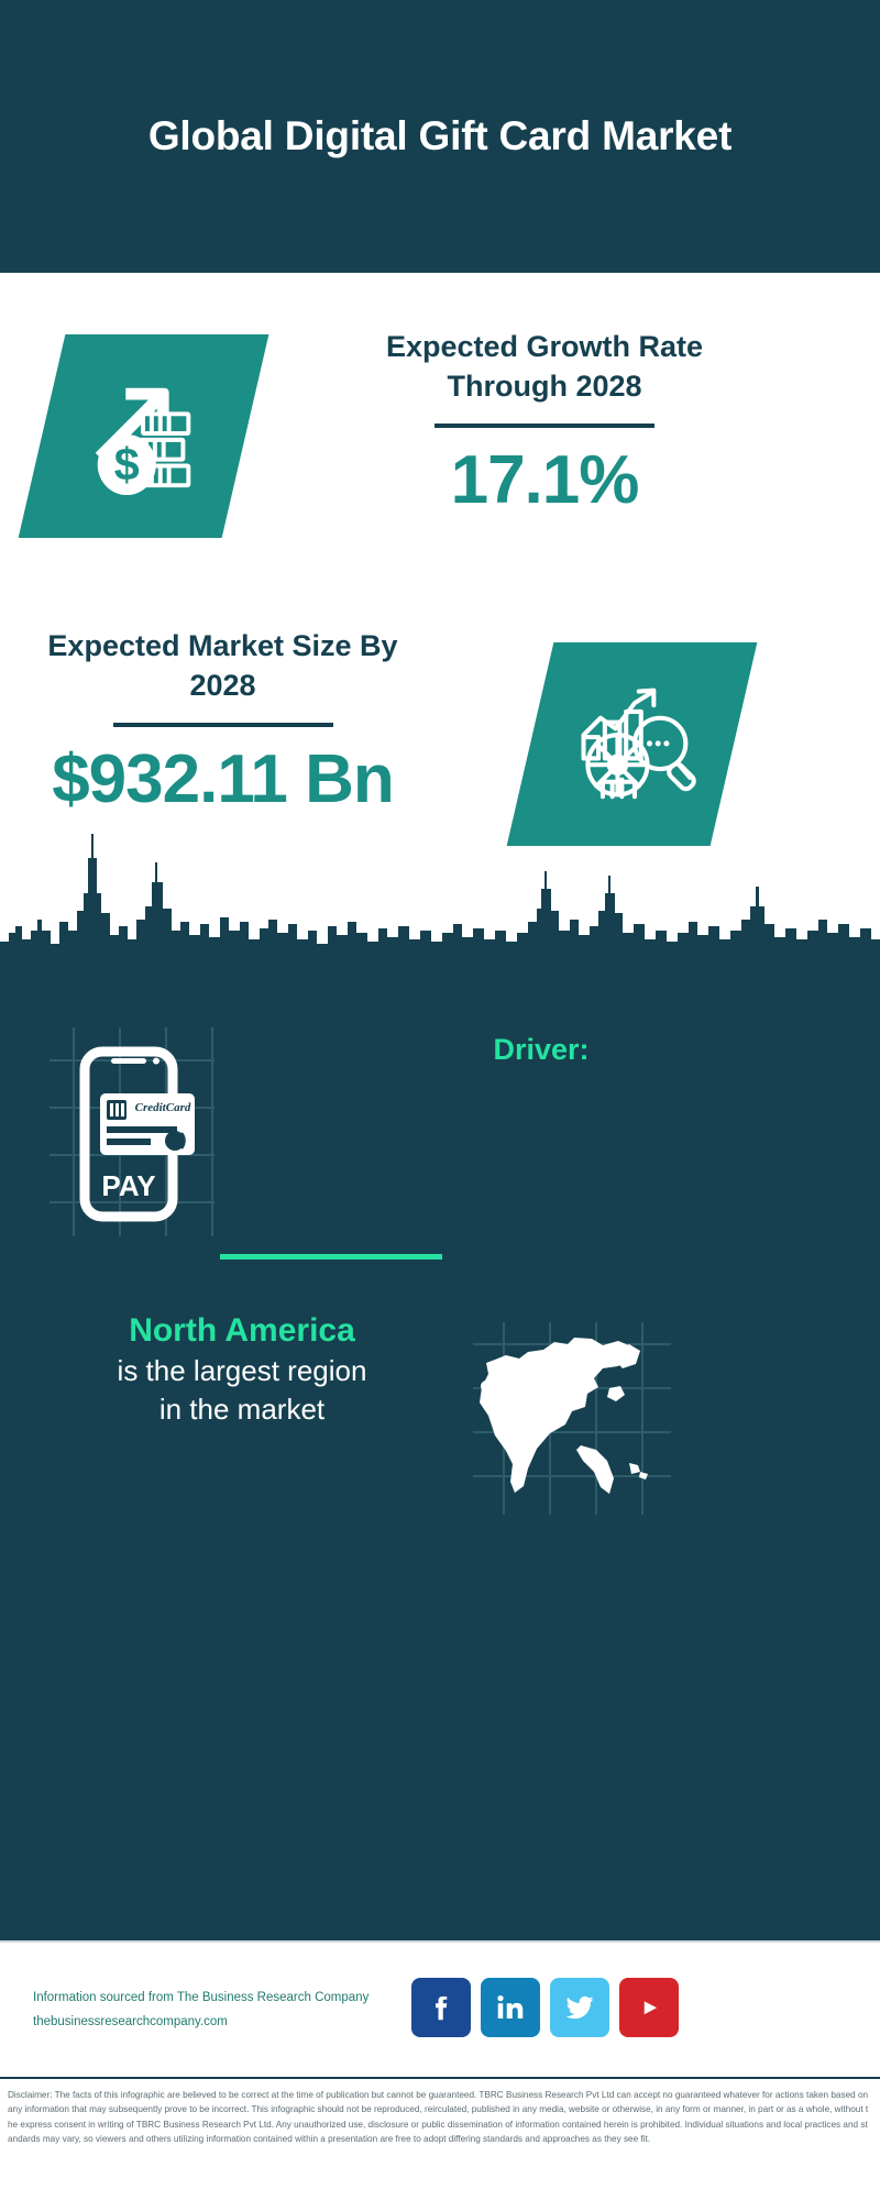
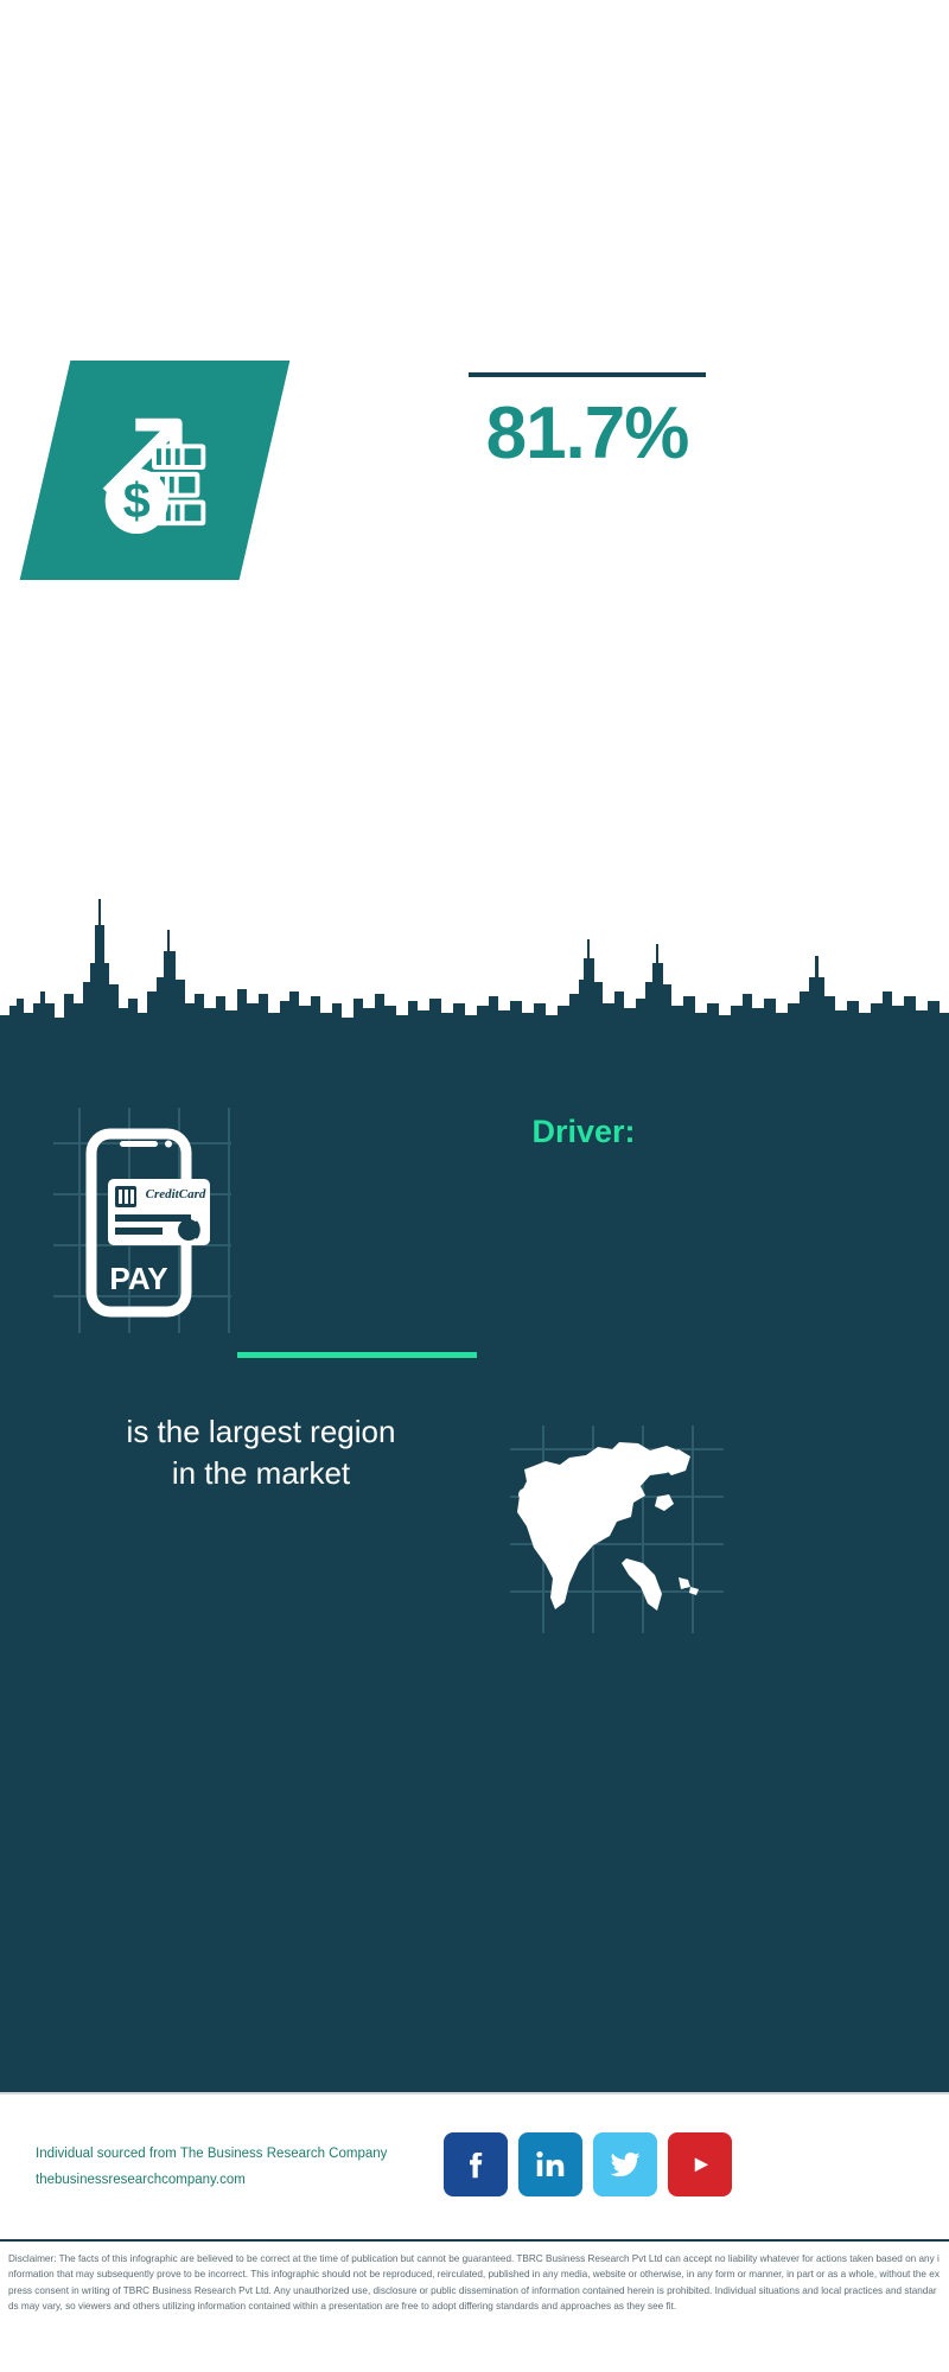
- Global Digital Gift Card Market
- Expected Growth Rate Through 2028
- 17.1%
+ 81.7%
- Expected Market Size By 2028
- $932.11 Bn
  CreditCard
  PAY
  Driver:
- North America
  is the largest region
  in the market
- Information sourced from The Business Research Company
+ Individual sourced from The Business Research Company
  thebusinessresearchcompany.com
- Disclaimer: The facts of this infographic are believed to be correct at the time of publication but cannot be guaranteed. TBRC Business Research Pvt Ltd can accept no guaranteed whatever for actions taken based on any information that may subsequently prove to be incorrect. This infographic should not be reproduced, reircu­lated, published in any media, website or otherwise, in any form or manner, in part or as a whole, without the express consent in writing of TBRC Business Research Pvt Ltd. Any unauthorized use, disclosure or public dissemination of information contained herein is prohibited. Individual situations and local practices and standards may vary, so viewers and others utilizing information contained within a presentation are free to adopt differing standards and approaches as they see fit.
+ Disclaimer: The facts of this infographic are believed to be correct at the time of publication but cannot be guaranteed. TBRC Business Research Pvt Ltd can accept no liability whatever for actions taken based on any information that may subsequently prove to be incorrect. This infographic should not be reproduced, reircu­lated, published in any media, website or otherwise, in any form or manner, in part or as a whole, without the express consent in writing of TBRC Business Research Pvt Ltd. Any unauthorized use, disclosure or public dissemination of information contained herein is prohibited. Individual situations and local practices and standards may vary, so viewers and others utilizing information contained within a presentation are free to adopt differing standards and approaches as they see fit.
